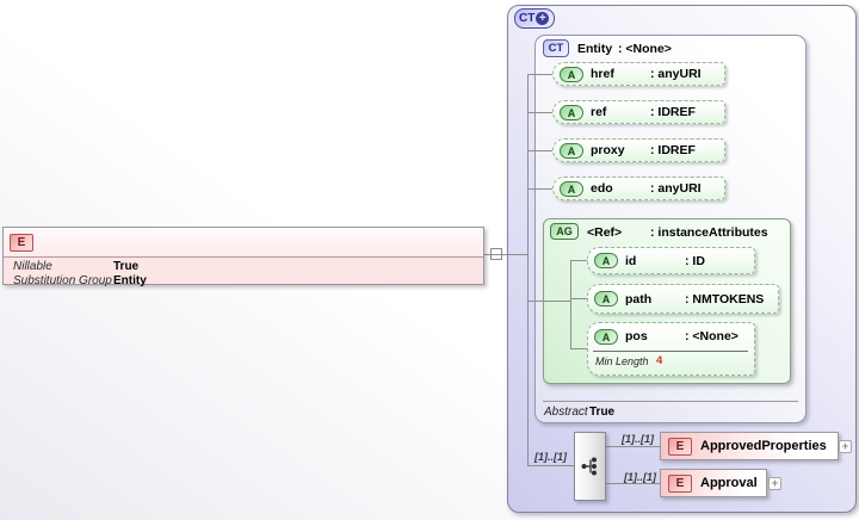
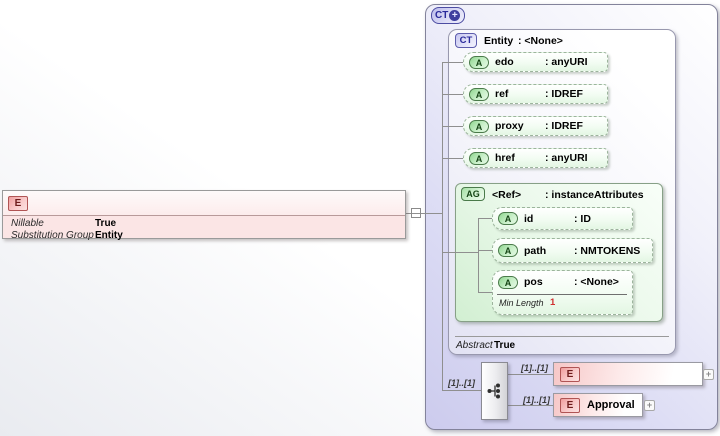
  CT
  +
  CT
  Entity
  : <None>
  Abstract
  True
  AG
  <Ref>
  : instanceAttributes
  [1]..[1]
  [1]..[1]
  [1]..[1]
  A
- href
+ edo
  : anyURI
  A
  ref
  : IDREF
  A
  proxy
  : IDREF
  A
- edo
+ href
  : anyURI
  A
  id
  : ID
  A
  path
  : NMTOKENS
  A
  pos
  : <None>
  Min Length
- 4
+ 1
  E
- ApprovedProperties
  +
  E
  Approval
  +
  E
  Nillable
  True
  Substitution Group
  Entity
